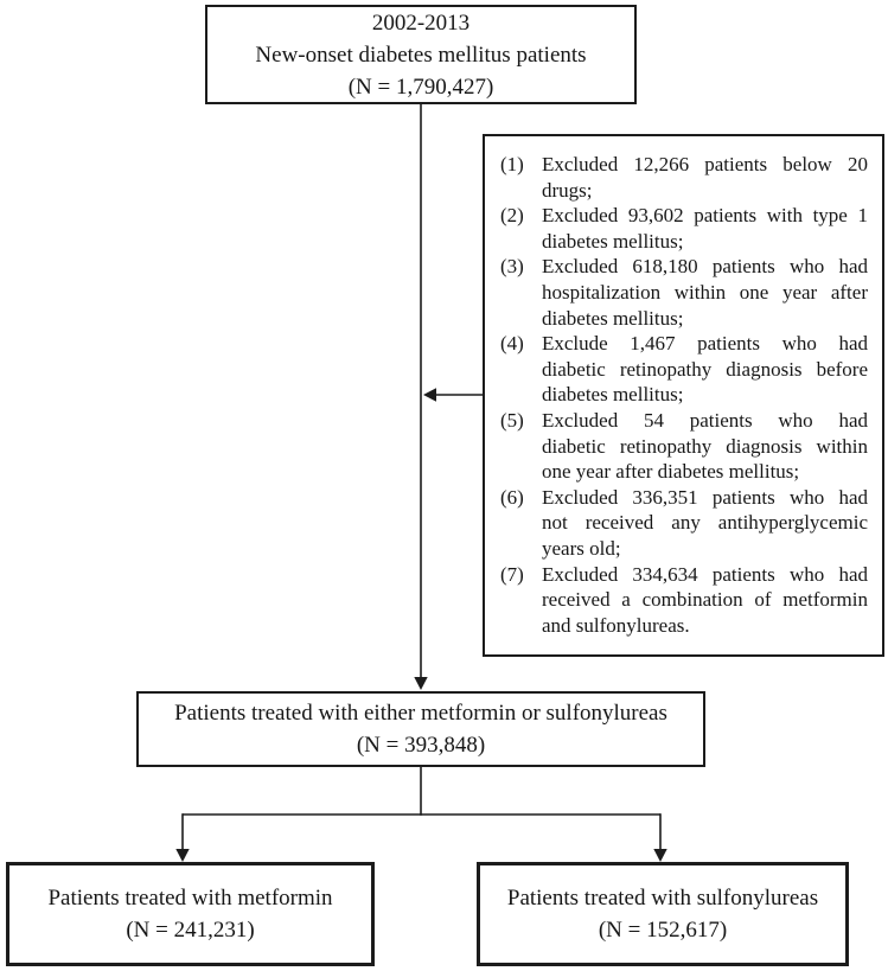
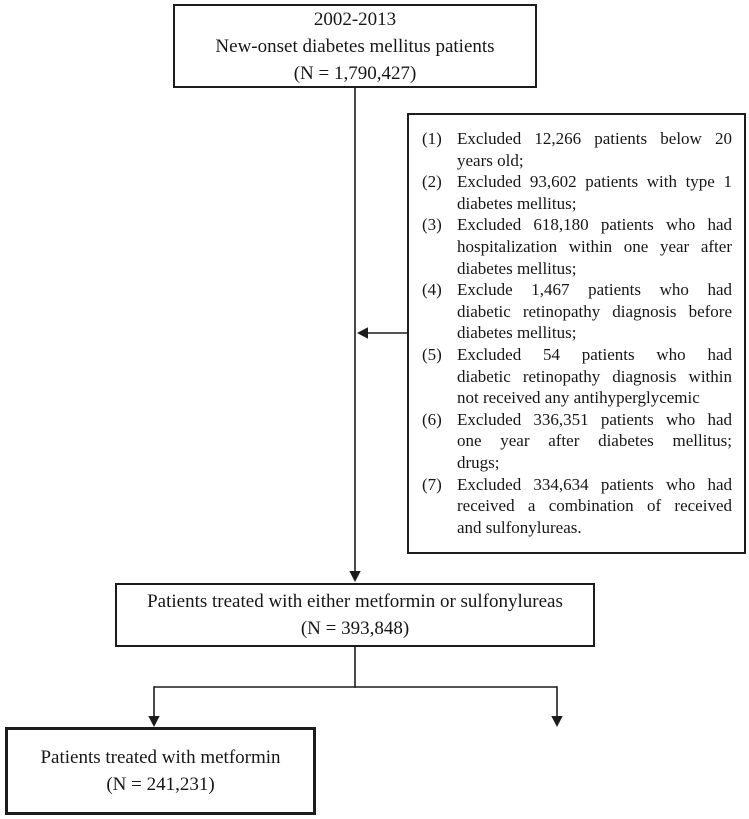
  2002-2013
  New-onset diabetes mellitus patients
  (N = 1,790,427)
  (1)
  Excluded 12,266 patients below 20
- drugs;
+ years old;
  (2)
  Excluded 93,602 patients with type 1
  diabetes mellitus;
  (3)
  Excluded 618,180 patients who had
  hospitalization within one year after
  diabetes mellitus;
  (4)
  Exclude 1,467 patients who had
  diabetic retinopathy diagnosis before
  diabetes mellitus;
  (5)
  Excluded 54 patients who had
  diabetic retinopathy diagnosis within
- one year after diabetes mellitus;
+ not received any antihyperglycemic
  (6)
  Excluded 336,351 patients who had
- not received any antihyperglycemic
+ one year after diabetes mellitus;
- years old;
+ drugs;
  (7)
  Excluded 334,634 patients who had
- received a combination of metformin
+ received a combination of received
  and sulfonylureas.
  Patients treated with either metformin or sulfonylureas
  (N = 393,848)
  Patients treated with metformin
  (N = 241,231)
- Patients treated with sulfonylureas
- (N = 152,617)
